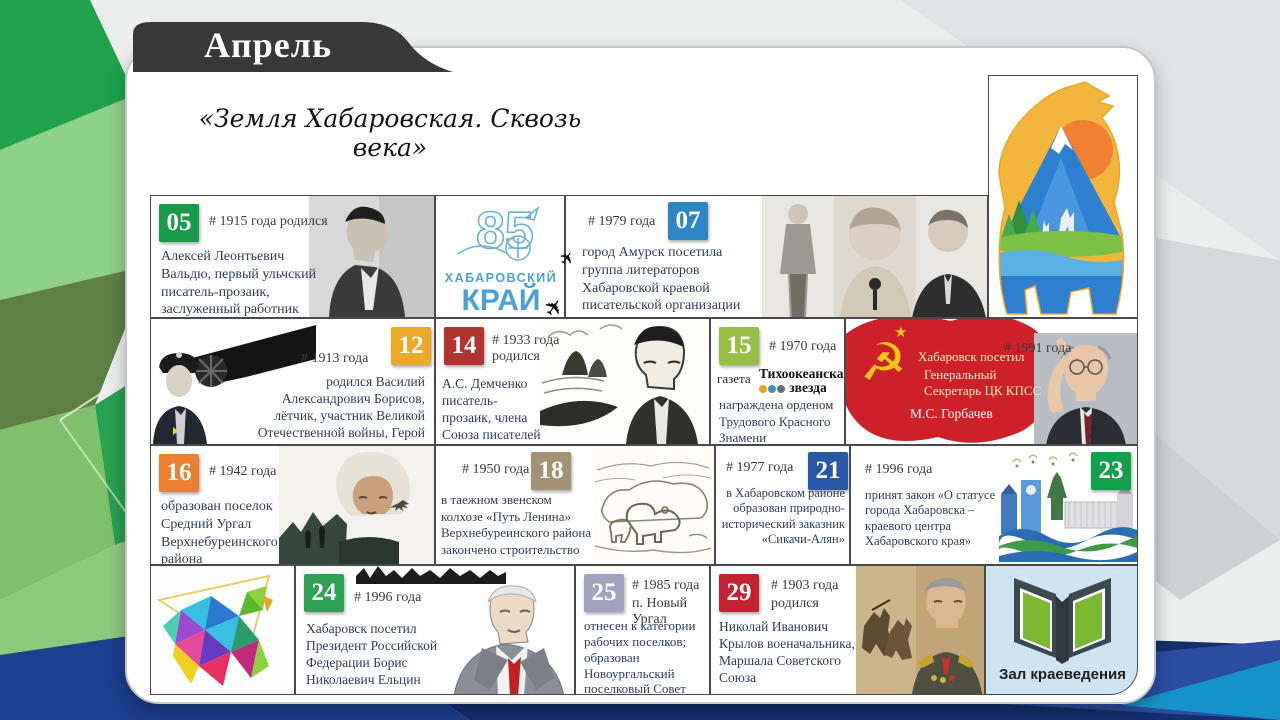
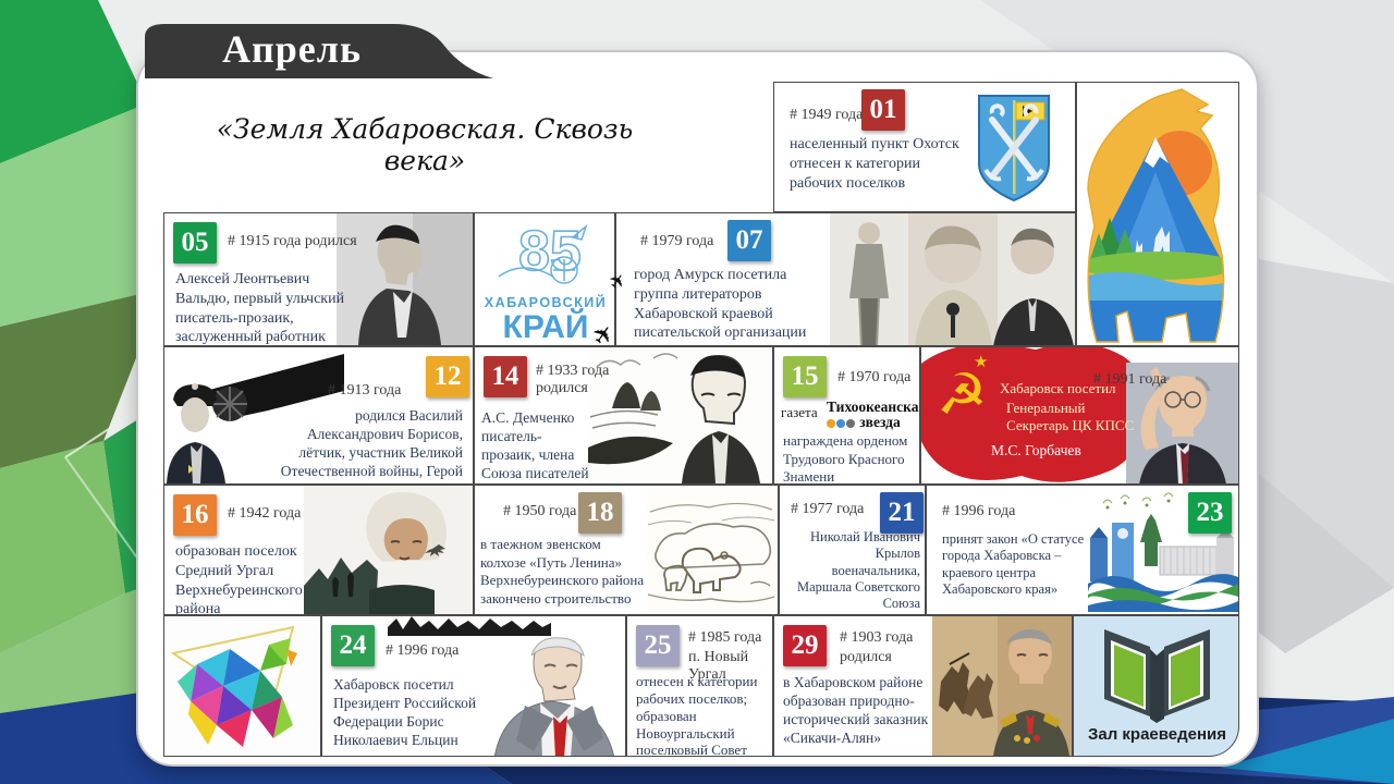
  Апрель
  «Земля Хабаровская. Сквозь века»
+ 01
+ # 1949 года
+ населенный пункт Охотск отнесен к категории рабочих поселков
  05
  # 1915 года родился
  Алексей Леонтьевич Вальдю, первый ульчский писатель-прозаик, заслуженный работник
  85
  ХАБАРОВСКИЙ
  КРАЙ
  07
  # 1979 года
  город Амурск посетила группа литераторов Хабаровской краевой писательской организации
  12
  # 1913 года
  родился Василий Александрович Борисов, лётчик, участник Великой Отечественной войны, Герой
  14
  # 1933 года родился
  А.С. Демченко писатель-прозаик, члена Союза писателей
  15
  # 1970 года
  газета
  Тихоокеанска
  звезда
  награждена орденом Трудового Красного Знамени
  ★
  ☭
  Хабаровск посетил
  Генеральный
  Секретарь ЦК КПСС
  М.С. Горбачев
  # 1991 года
  16
  # 1942 года
  образован поселок Средний Ургал Верхнебуреинского района
  18
  # 1950 года
  в таежном эвенском колхозе «Путь Ленина» Верхнебуреинского района закончено строительство
  21
  # 1977 года
- в Хабаровском районе образован природно-исторический заказник «Сикачи-Алян»
+ Николай Иванович Крылов военачальника, Маршала Советского Союза
  23
  # 1996 года
  принят закон «О статусе города Хабаровска – краевого центра Хабаровского края»
  24
  # 1996 года
  Хабаровск посетил Президент Российской Федерации Борис Николаевич Ельцин
  25
  # 1985 года
  п. Новый Ургал
  отнесен к категории рабочих поселков; образован Новоургальский поселковый Совет
  29
  # 1903 года
  родился
- Николай Иванович Крылов военачальника, Маршала Советского Союза
+ в Хабаровском районе образован природно-исторический заказник «Сикачи-Алян»
  Зал краеведения
